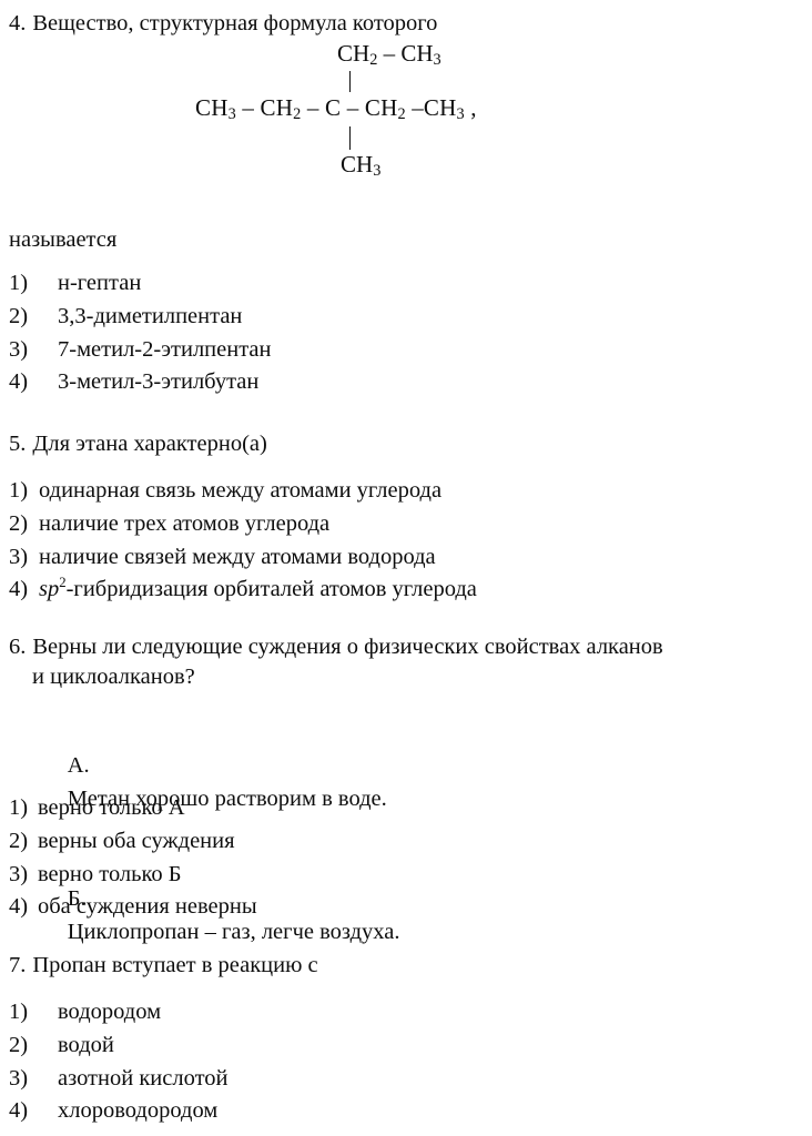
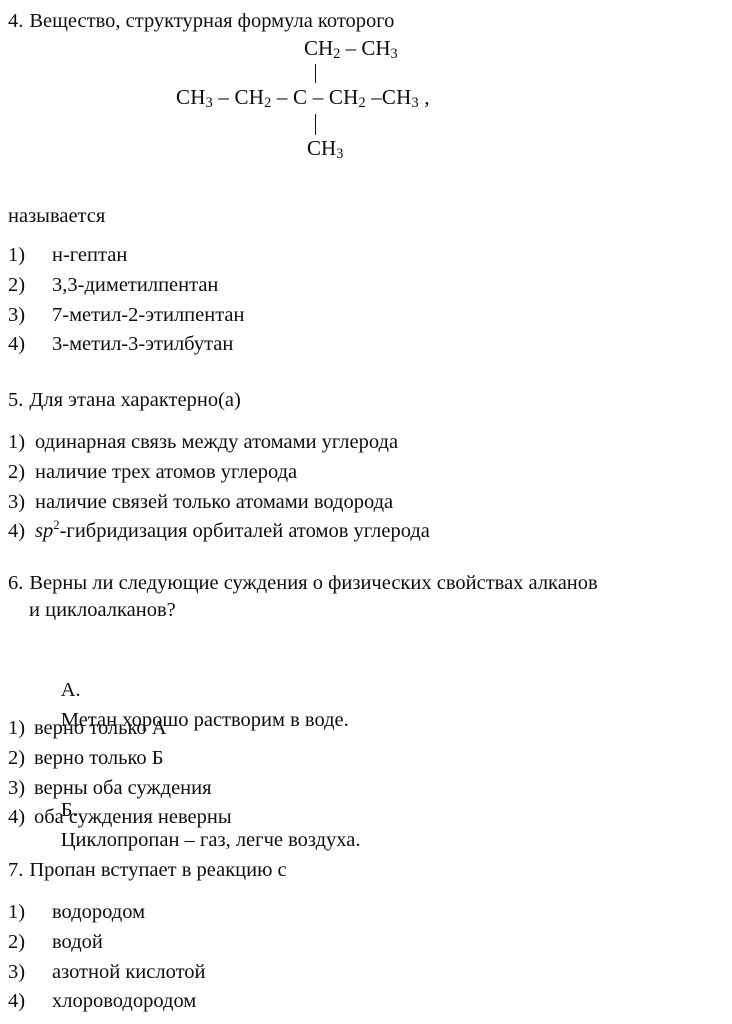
  4.
  Вещество, структурная формула которого
  CH2 – CH3
  CH3 – CH2 – C – CH2 –CH3 ,
  CH3
  называется
  1)
  н-гептан
  2)
  3,3-диметилпентан
  3)
  7-метил-2-этилпентан
  4)
  3-метил-3-этилбутан
  5.
  Для этана характерно(а)
  1)
  одинарная связь между атомами углерода
  2)
  наличие трех атомов углерода
  3)
- наличие связей между атомами водорода
+ наличие связей только атомами водорода
  4)
  sp2-гибридизация орбиталей атомов углерода
  6.
  Верны ли следующие суждения о физических свойствах алканов
  и циклоалканов?
  А. Метан хорошо растворим в воде.
  Б. Циклопропан – газ, легче воздуха.
  1)
  верно только А
  2)
- верны оба суждения
+ верно только Б
  3)
- верно только Б
+ верны оба суждения
  4)
  оба суждения неверны
  7.
  Пропан вступает в реакцию с
  1)
  водородом
  2)
  водой
  3)
  азотной кислотой
  4)
  хлороводородом
